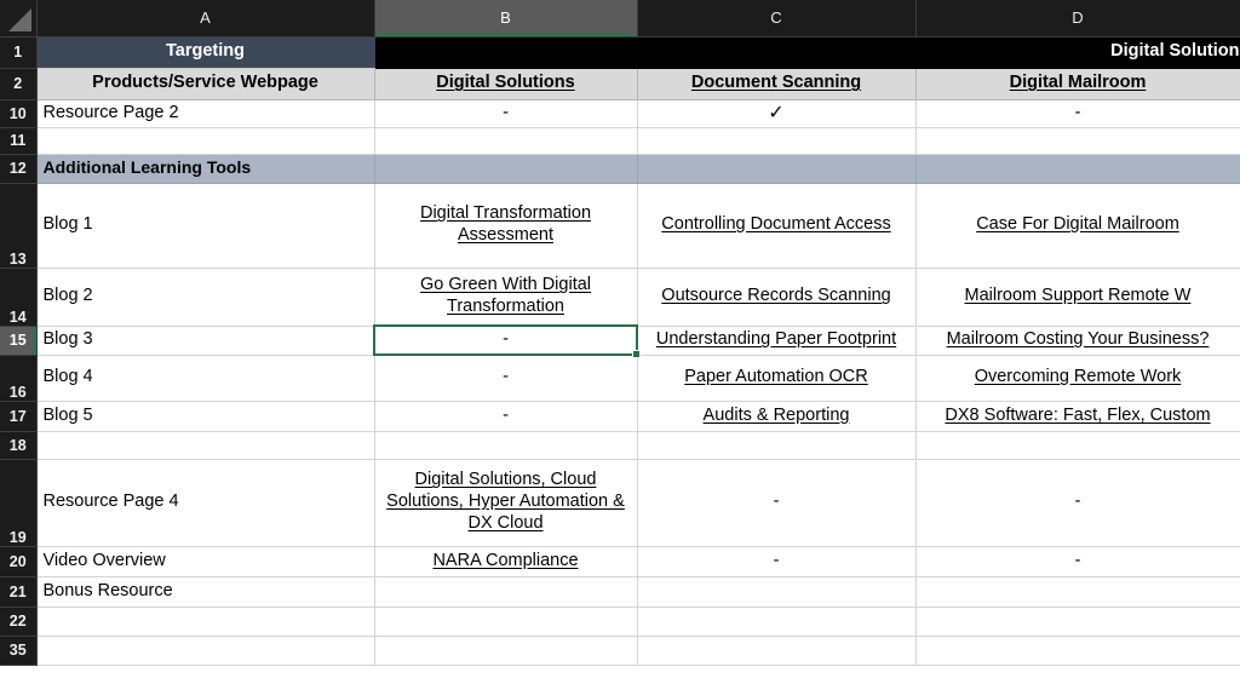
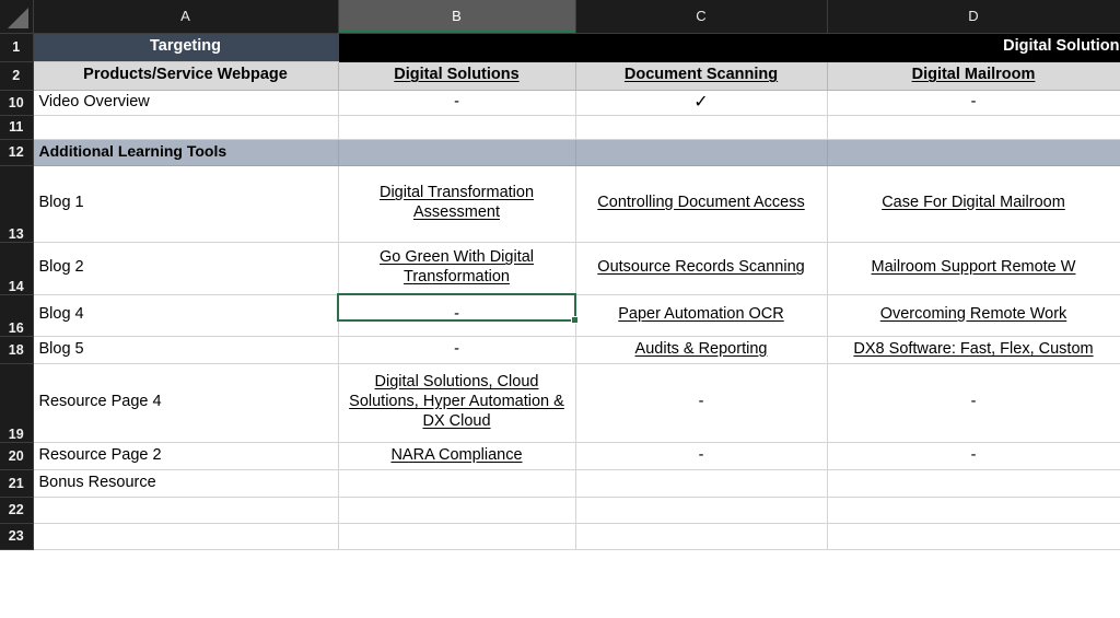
  	A	B	C	D
  1	Targeting	Digital Solution
  2	Products/Service Webpage	Digital Solutions	Document Scanning	Digital Mailroom
- 10	Resource Page 2	-	✓	-
+ 10	Video Overview	-	✓	-
  11
  12	Additional Learning Tools
  13	Blog 1	Digital Transformation Assessment	Controlling Document Access	Case For Digital Mailroom
  14	Blog 2	Go Green With Digital Transformation	Outsource Records Scanning	Mailroom Support Remote W
- 15	Blog 3	-	Understanding Paper Footprint	Mailroom Costing Your Business?
  16	Blog 4	-	Paper Automation OCR	Overcoming Remote Work
- 17	Blog 5	-	Audits & Reporting	DX8 Software: Fast, Flex, Custom
+ 18	Blog 5	-	Audits & Reporting	DX8 Software: Fast, Flex, Custom
- 18
  19	Resource Page 4	Digital Solutions, Cloud Solutions, Hyper Automation & DX Cloud	-	-
- 20	Video Overview	NARA Compliance	-	-
+ 20	Resource Page 2	NARA Compliance	-	-
  21	Bonus Resource
  22
- 35
+ 23
